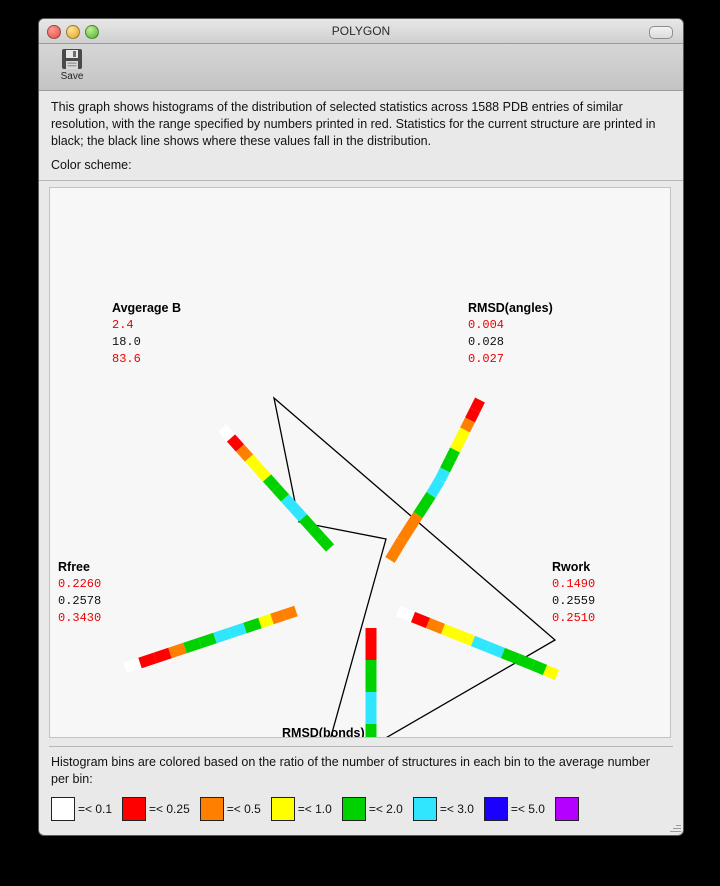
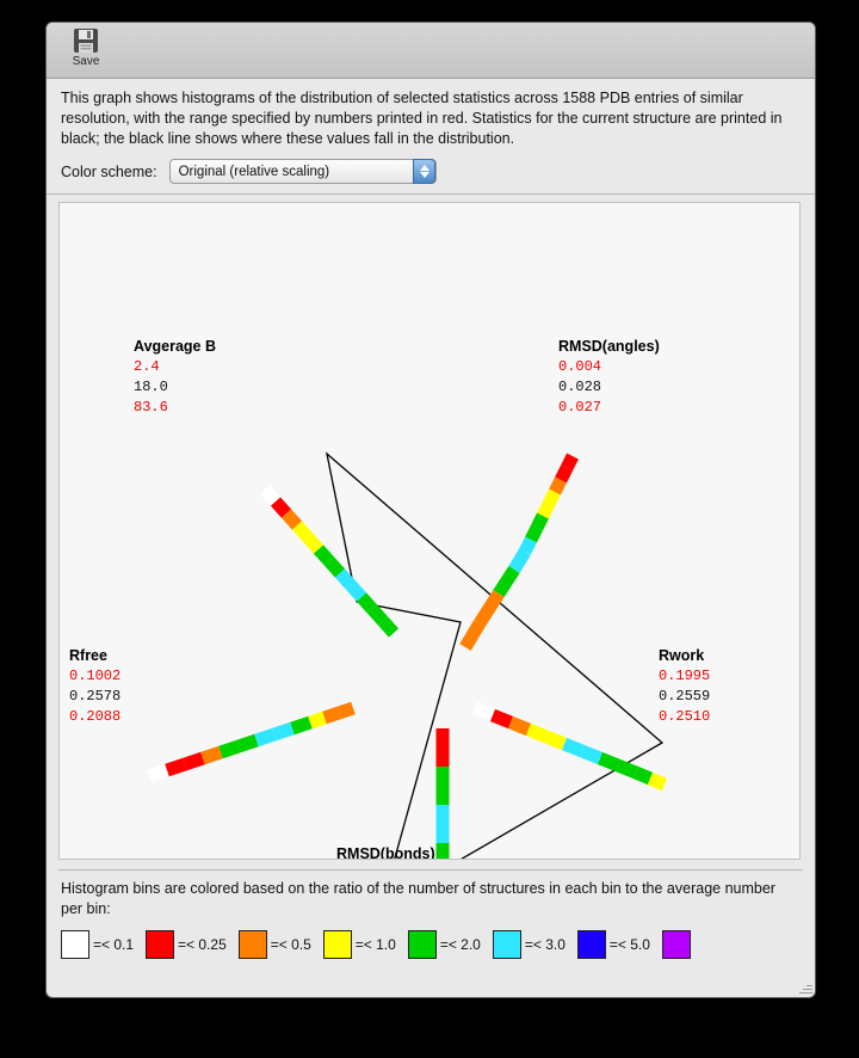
- POLYGON
  Save
  This graph shows histograms of the distribution of selected statistics across 1588 PDB entries of similar resolution, with the range specified by numbers printed in red. Statistics for the current structure are printed in black; the black line shows where these values fall in the distribution.
  Color scheme:
+ Original (relative scaling)
  Avgerage B
  2.4
  18.0
  83.6
  RMSD(angles)
  0.004
  0.028
  0.027
  Rwork
- 0.1490
+ 0.1995
  0.2559
  0.2510
  RMSD(bonds)
  Rfree
- 0.2260
+ 0.1002
  0.2578
- 0.3430
+ 0.2088
  Histogram bins are colored based on the ratio of the number of structures in each bin to the average number per bin:
  =< 0.1
  =< 0.25
  =< 0.5
  =< 1.0
  =< 2.0
  =< 3.0
  =< 5.0
